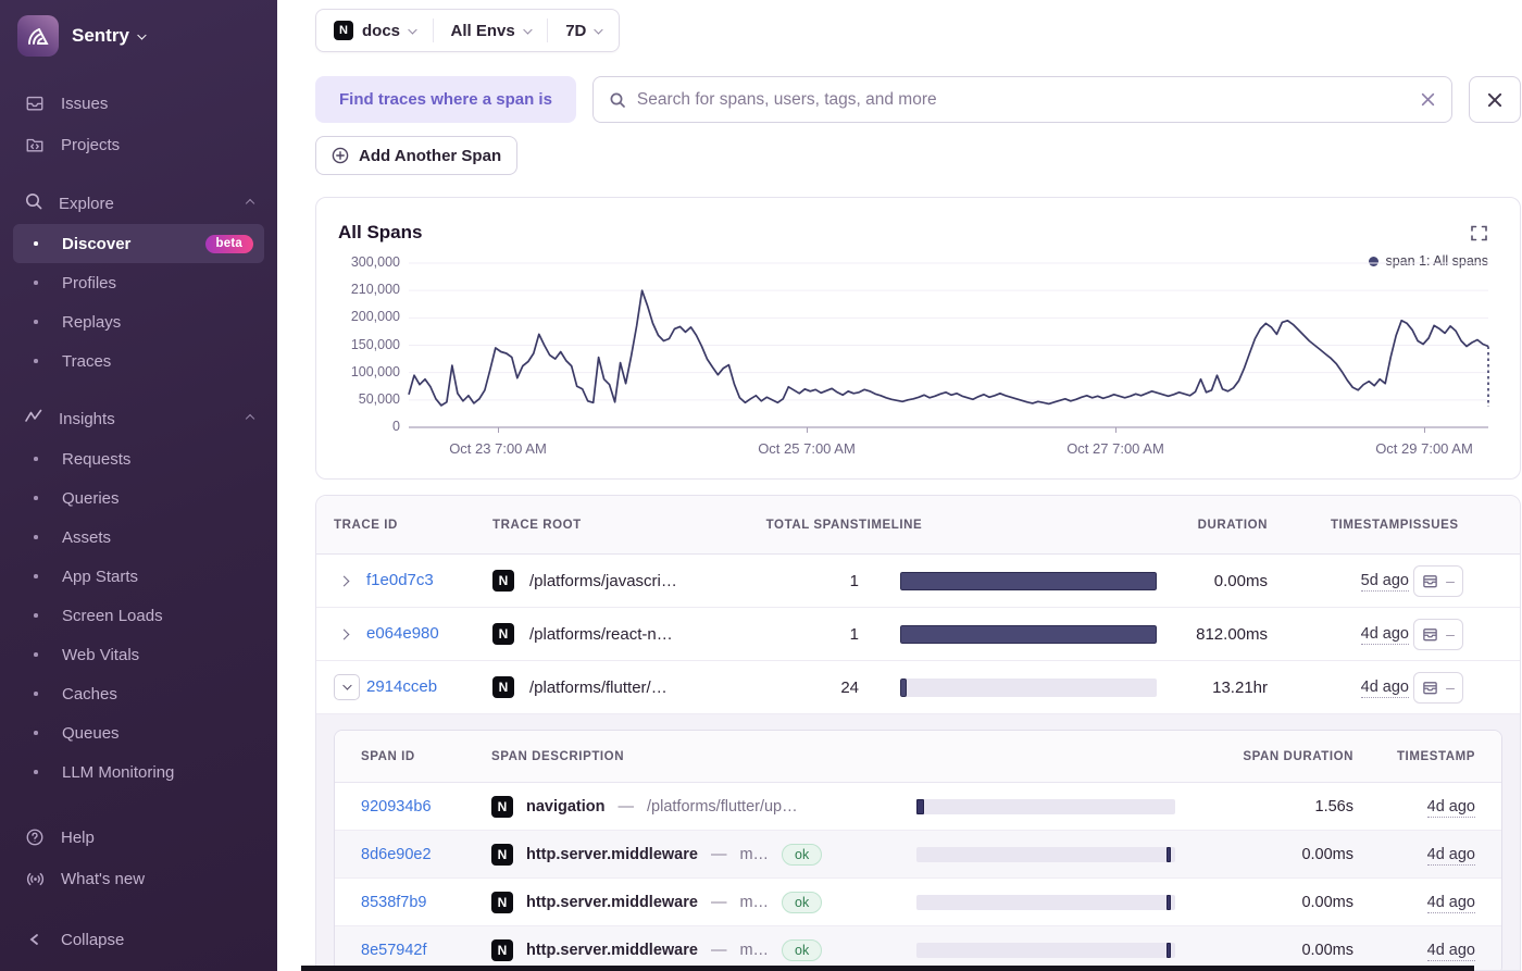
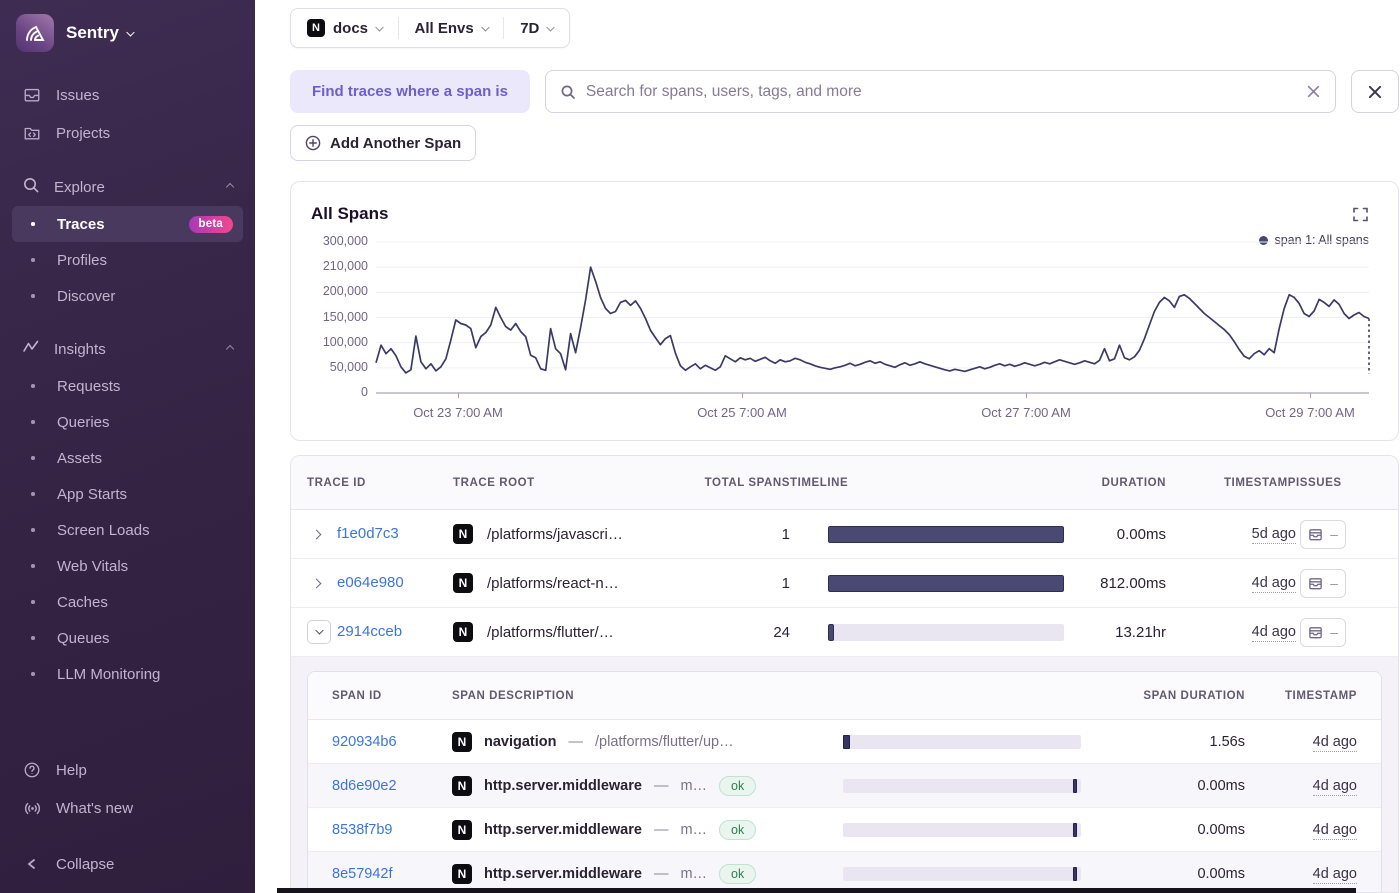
  Sentry
  Issues
  Projects
  Explore
- Discover
+ Traces
  beta
  Profiles
- Replays
- Traces
+ Discover
  Insights
  Requests
  Queries
  Assets
  App Starts
  Screen Loads
  Web Vitals
  Caches
  Queues
  LLM Monitoring
  Help
  What's new
  Collapse
  N
  docs
  All Envs
  7D
  Find traces where a span is
  Search for spans, users, tags, and more
  Add Another Span
  All Spans
  span 1: All spans
  0
  50,000
  100,000
  150,000
  200,000
  210,000
  300,000
  Oct 23 7:00 AM
  Oct 25 7:00 AM
  Oct 27 7:00 AM
  Oct 29 7:00 AM
  TRACE ID
  TRACE ROOT
  TOTAL SPANS
  TIMELINE
  DURATION
  TIMESTAMP
  ISSUES
  f1e0d7c3
  N
  /platforms/javascri…
  1
  0.00ms
  5d ago
  –
  e064e980
  N
  /platforms/react-n…
  1
  812.00ms
  4d ago
  –
  2914cceb
  N
  /platforms/flutter/…
  24
  13.21hr
  4d ago
  –
  SPAN ID
  SPAN DESCRIPTION
  SPAN DURATION
  TIMESTAMP
  920934b6
  N
  navigation
  —
  /platforms/flutter/up…
  1.56s
  4d ago
  8d6e90e2
  N
  http.server.middleware
  —
  m…
  ok
  0.00ms
  4d ago
  8538f7b9
  N
  http.server.middleware
  —
  m…
  ok
  0.00ms
  4d ago
  8e57942f
  N
  http.server.middleware
  —
  m…
  ok
  0.00ms
  4d ago
